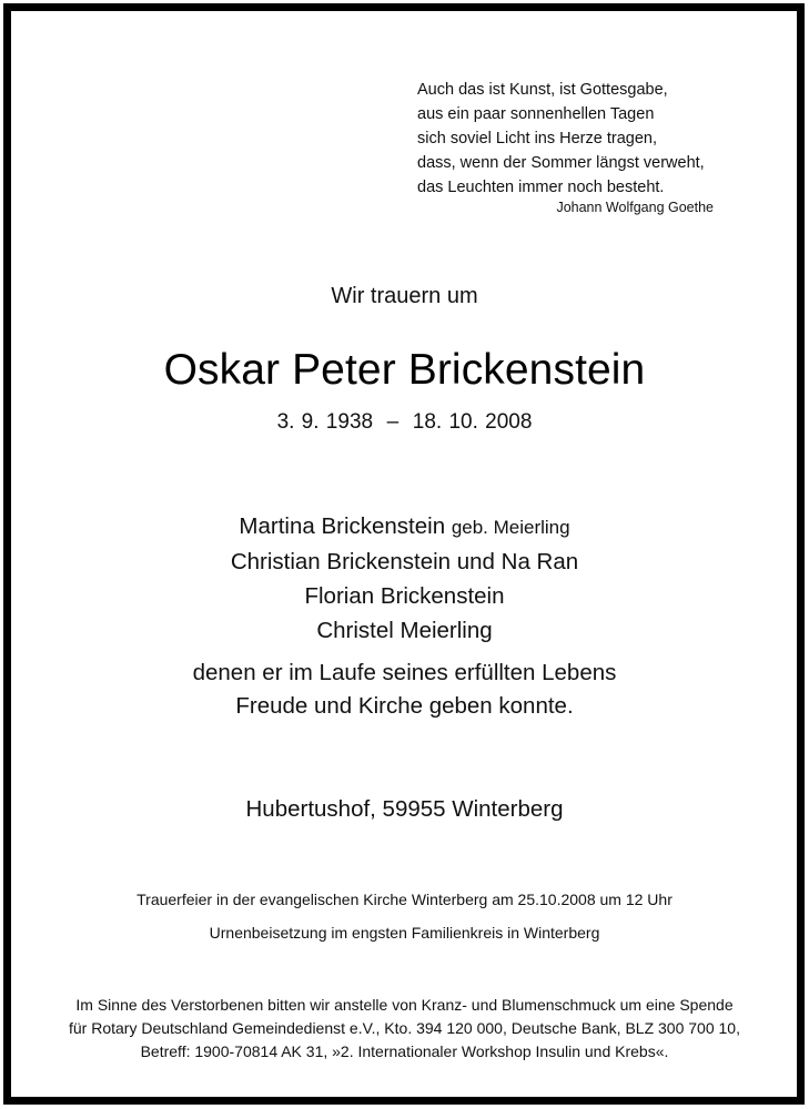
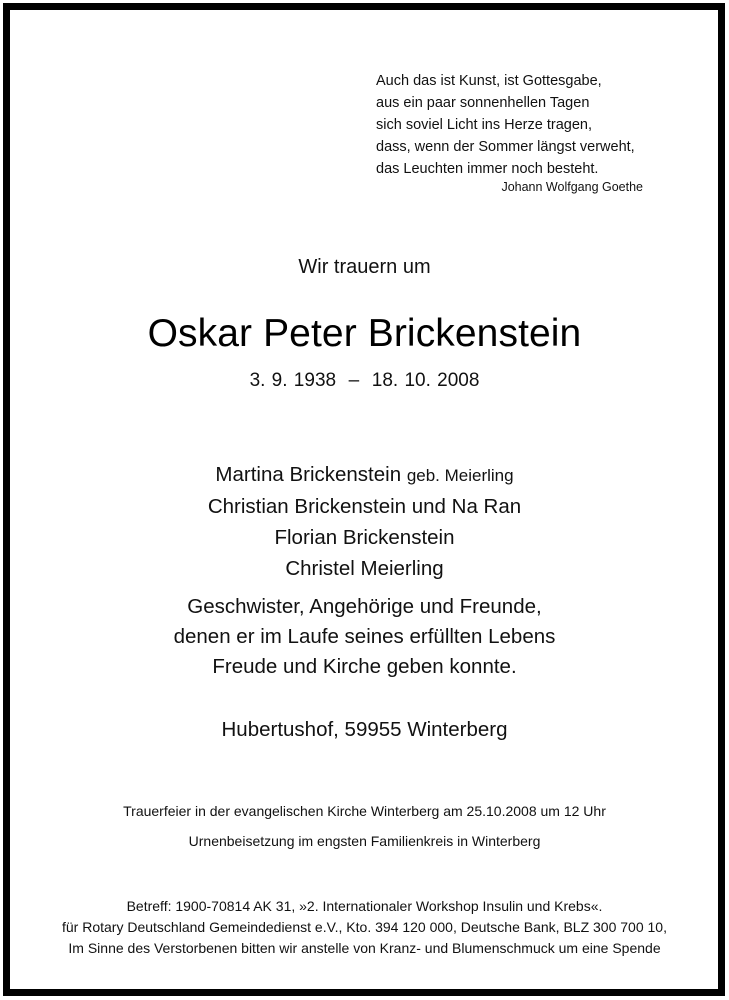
  Auch das ist Kunst, ist Gottesgabe,
  aus ein paar sonnenhellen Tagen
  sich soviel Licht ins Herze tragen,
  dass, wenn der Sommer längst verweht,
  das Leuchten immer noch besteht.
  Johann Wolfgang Goethe
  Wir trauern um
  Oskar Peter Brickenstein
  3. 9. 1938 – 18. 10. 2008
  Martina Brickenstein geb. Meierling
  Christian Brickenstein und Na Ran
  Florian Brickenstein
  Christel Meierling
+ Geschwister, Angehörige und Freunde,
  denen er im Laufe seines erfüllten Lebens
  Freude und Kirche geben konnte.
  Hubertushof, 59955 Winterberg
  Trauerfeier in der evangelischen Kirche Winterberg am 25.10.2008 um 12 Uhr
  Urnenbeisetzung im engsten Familienkreis in Winterberg
- Im Sinne des Verstorbenen bitten wir anstelle von Kranz- und Blumenschmuck um eine Spende
+ Betreff: 1900-70814 AK 31, »2. Internationaler Workshop Insulin und Krebs«.
  für Rotary Deutschland Gemeindedienst e.V., Kto. 394 120 000, Deutsche Bank, BLZ 300 700 10,
- Betreff: 1900-70814 AK 31, »2. Internationaler Workshop Insulin und Krebs«.
+ Im Sinne des Verstorbenen bitten wir anstelle von Kranz- und Blumenschmuck um eine Spende
